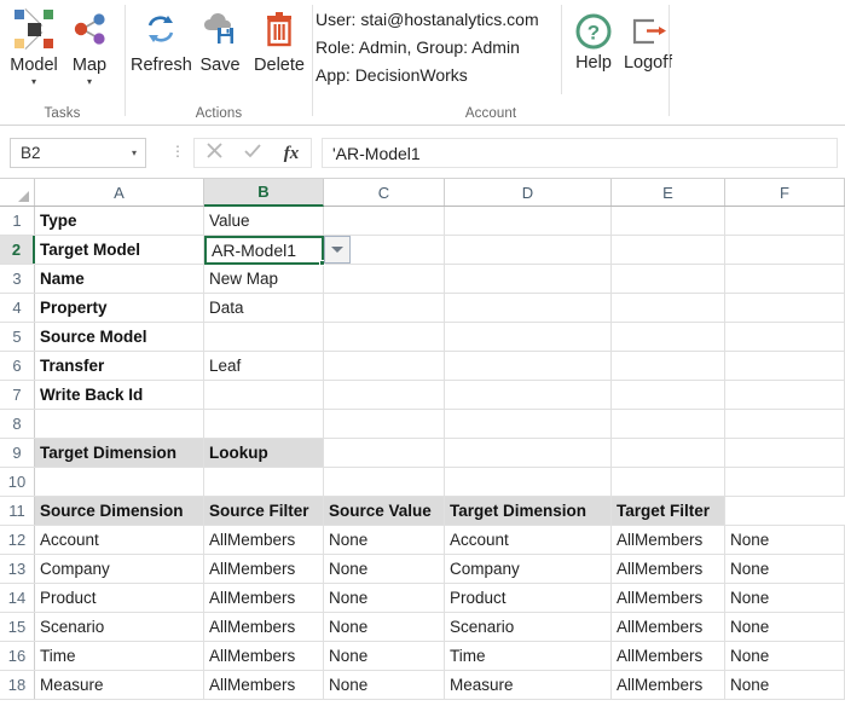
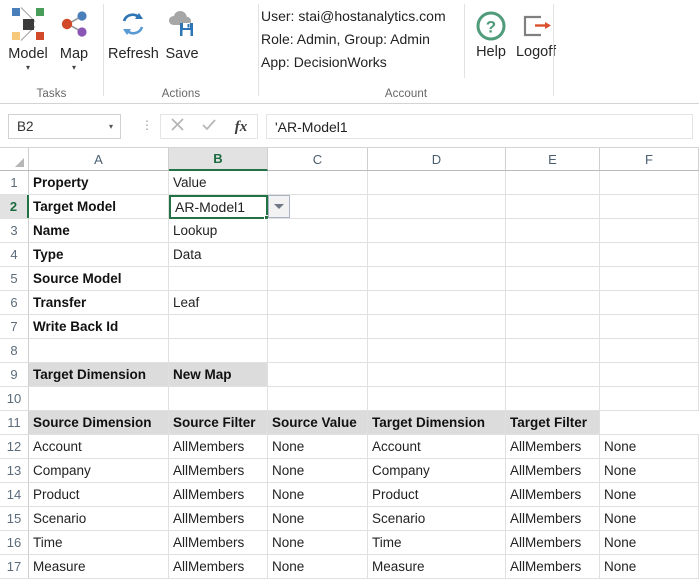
  Model
  ▾
  Map
  ▾
  Tasks
  Refresh
  Save
- Delete
  Actions
  User: stai@hostanalytics.com
  Role: Admin, Group: Admin
  App: DecisionWorks
  ?
  Help
  Logoff
  Account
  B2
  ▾
  ⋮
  fx
  'AR-Model1
  A
  B
  C
  D
  E
  F
  1
- Type
+ Property
  Value
  2
  Target Model
  AR-Model1
  3
  Name
- New Map
+ Lookup
  4
- Property
+ Type
  Data
  5
  Source Model
  6
  Transfer
  Leaf
  7
  Write Back Id
  8
  9
  Target Dimension
- Lookup
+ New Map
  10
  11
  Source Dimension
  Source Filter
  Source Value
  Target Dimension
  Target Filter
  12
  Account
  AllMembers
  None
  Account
  AllMembers
  None
  13
  Company
  AllMembers
  None
  Company
  AllMembers
  None
  14
  Product
  AllMembers
  None
  Product
  AllMembers
  None
  15
  Scenario
  AllMembers
  None
  Scenario
  AllMembers
  None
  16
  Time
  AllMembers
  None
  Time
  AllMembers
  None
- 18
+ 17
  Measure
  AllMembers
  None
  Measure
  AllMembers
  None
